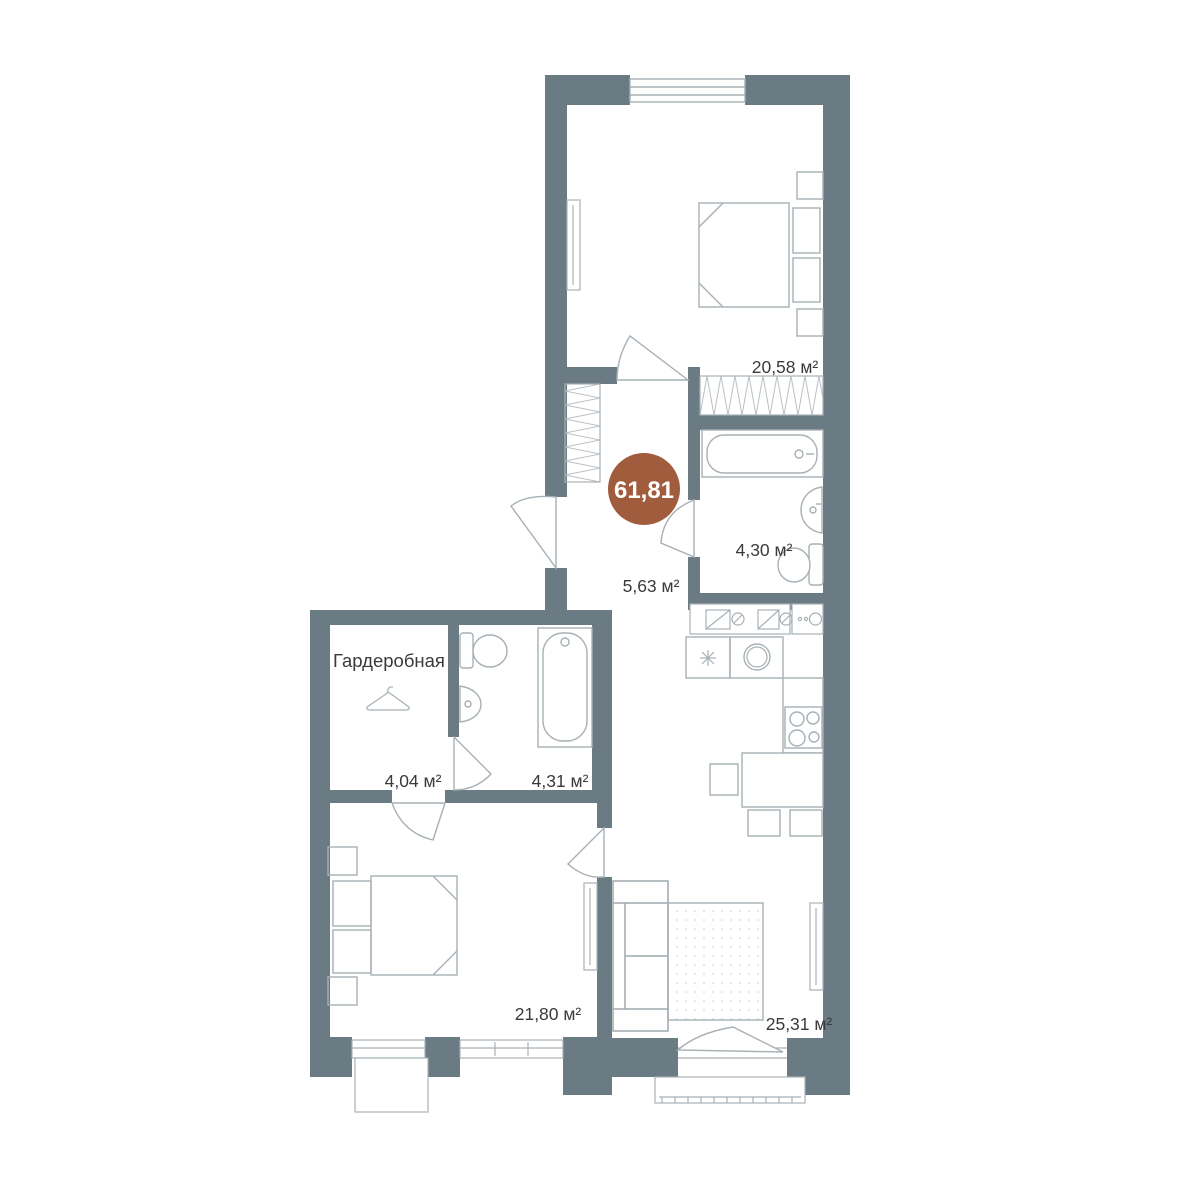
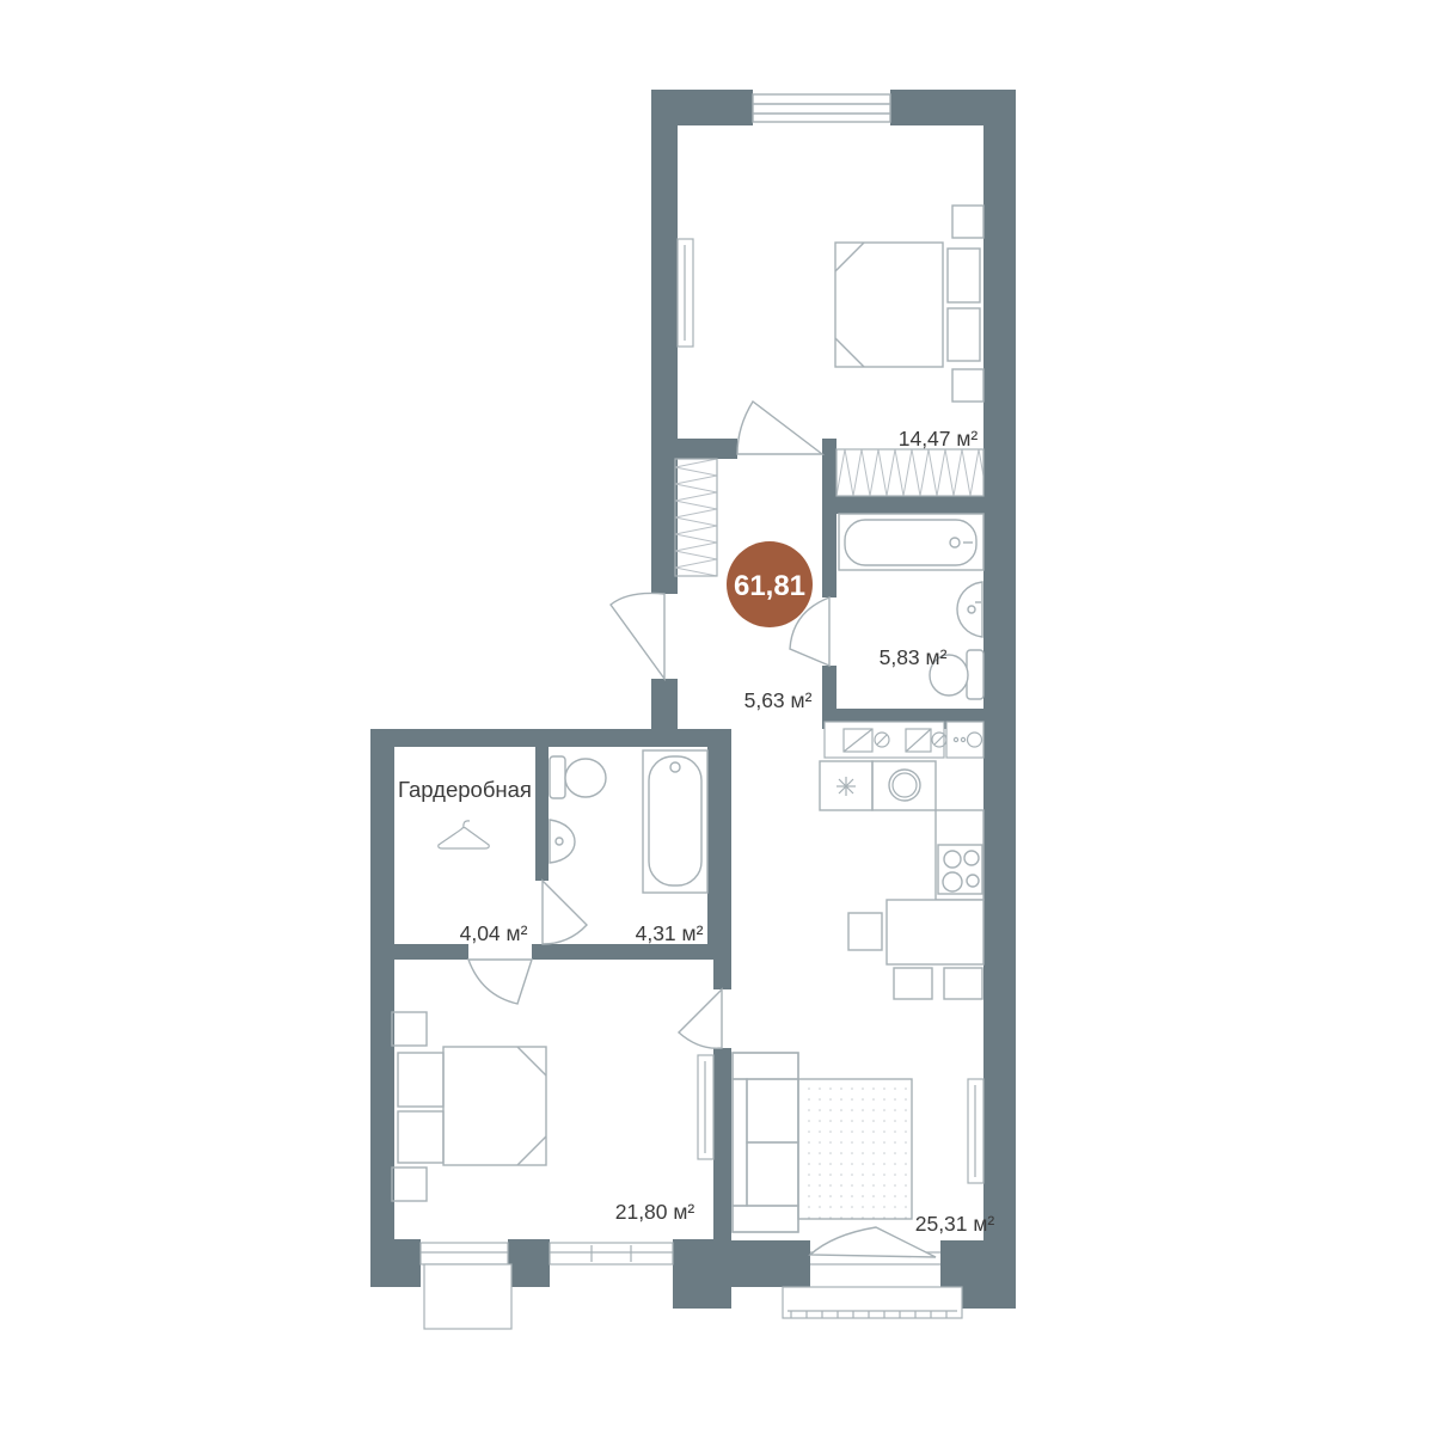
  61,81
- 20,58 м²
+ 14,47 м²
- 4,30 м²
+ 5,83 м²
  5,63 м²
  Гардеробная
  4,04 м²
  4,31 м²
  21,80 м²
  25,31 м²
